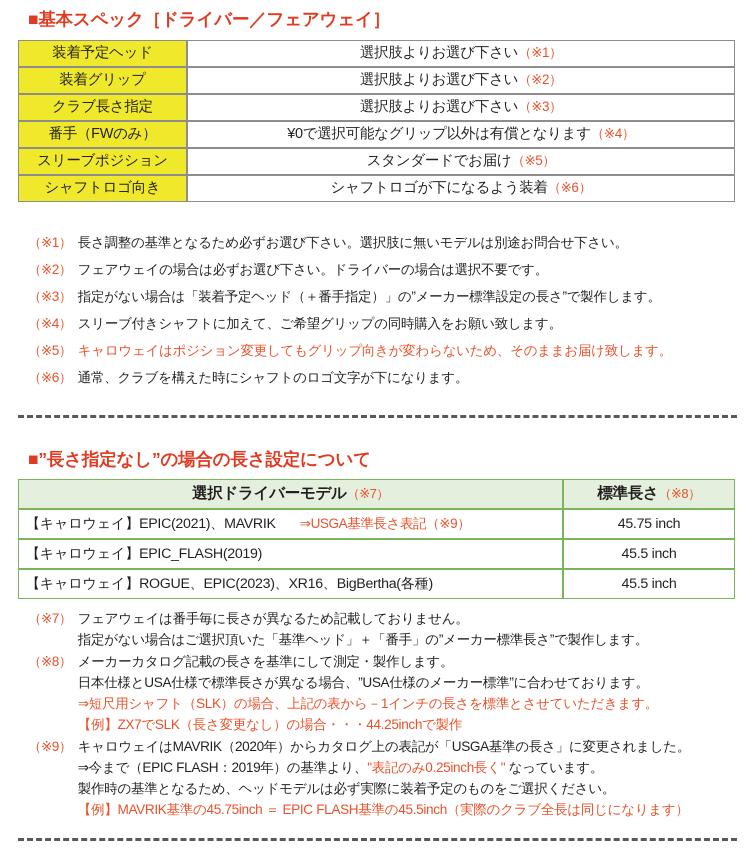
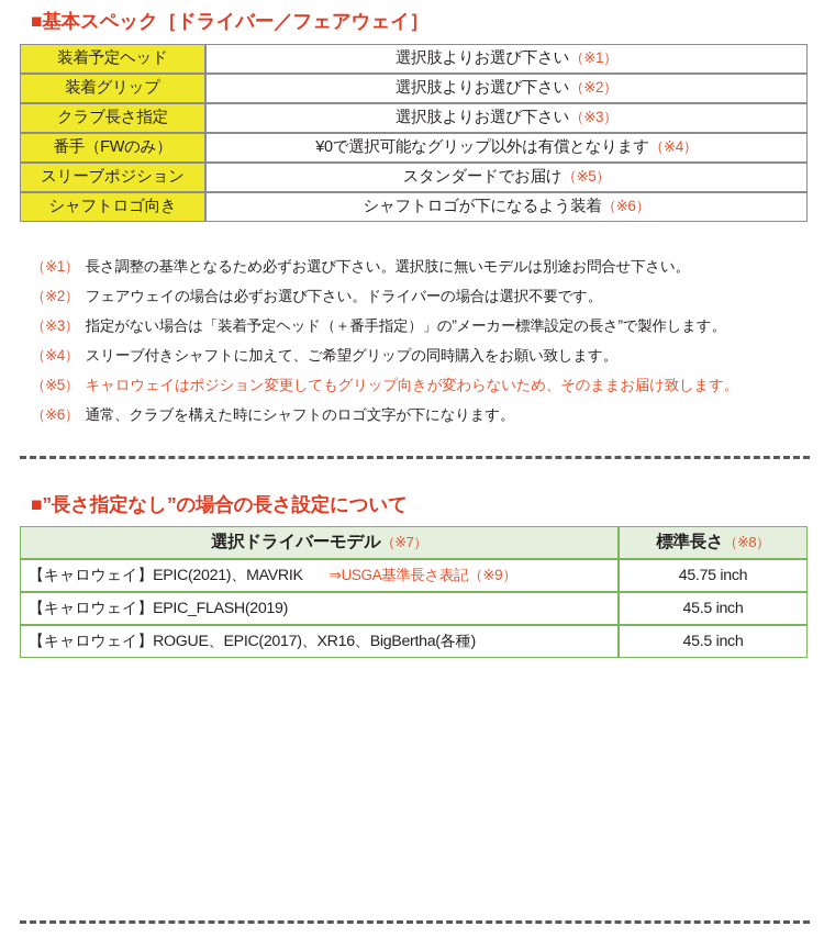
  ■基本スペック［ドライバー／フェアウェイ］
  装着予定ヘッド	選択肢よりお選び下さい（※1）
  装着グリップ	選択肢よりお選び下さい（※2）
  クラブ長さ指定	選択肢よりお選び下さい（※3）
  番手（FWのみ）	¥0で選択可能なグリップ以外は有償となります（※4）
  スリーブポジション	スタンダードでお届け（※5）
  シャフトロゴ向き	シャフトロゴが下になるよう装着（※6）
  （※1）
  長さ調整の基準となるため必ずお選び下さい。選択肢に無いモデルは別途お問合せ下さい。
  （※2）
  フェアウェイの場合は必ずお選び下さい。ドライバーの場合は選択不要です。
  （※3）
  指定がない場合は「装着予定ヘッド（＋番手指定）」の”メーカー標準設定の長さ”で製作します。
  （※4）
  スリーブ付きシャフトに加えて、ご希望グリップの同時購入をお願い致します。
  （※5）
  キャロウェイはポジション変更してもグリップ向きが変わらないため、そのままお届け致します。
  （※6）
  通常、クラブを構えた時にシャフトのロゴ文字が下になります。
  ■”長さ指定なし”の場合の長さ設定について
  選択ドライバーモデル（※7）	標準長さ（※8）
  【キャロウェイ】EPIC(2021)、MAVRIK ⇒USGA基準長さ表記（※9）	45.75 inch
  【キャロウェイ】EPIC_FLASH(2019)	45.5 inch
- 【キャロウェイ】ROGUE、EPIC(2023)、XR16、BigBertha(各種)	45.5 inch
+ 【キャロウェイ】ROGUE、EPIC(2017)、XR16、BigBertha(各種)	45.5 inch
- （※7）
- フェアウェイは番手毎に長さが異なるため記載しておりません。
- 指定がない場合はご選択頂いた「基準ヘッド」＋「番手」の”メーカー標準長さ”で製作します。
- （※8）
- メーカーカタログ記載の長さを基準にして測定・製作します。
- 日本仕様とUSA仕様で標準長さが異なる場合、”USA仕様のメーカー標準”に合わせております。
- ⇒短尺用シャフト（SLK）の場合、上記の表から－1インチの長さを標準とさせていただきます。
- 【例】ZX7でSLK（長さ変更なし）の場合・・・44.25inchで製作
- （※9）
- キャロウェイはMAVRIK（2020年）からカタログ上の表記が「USGA基準の長さ」に変更されました。
- ⇒今まで（EPIC FLASH：2019年）の基準より、"表記のみ0.25inch長く" なっています。
- 製作時の基準となるため、ヘッドモデルは必ず実際に装着予定のものをご選択ください。
- 【例】MAVRIK基準の45.75inch ＝ EPIC FLASH基準の45.5inch（実際のクラブ全長は同じになります）
